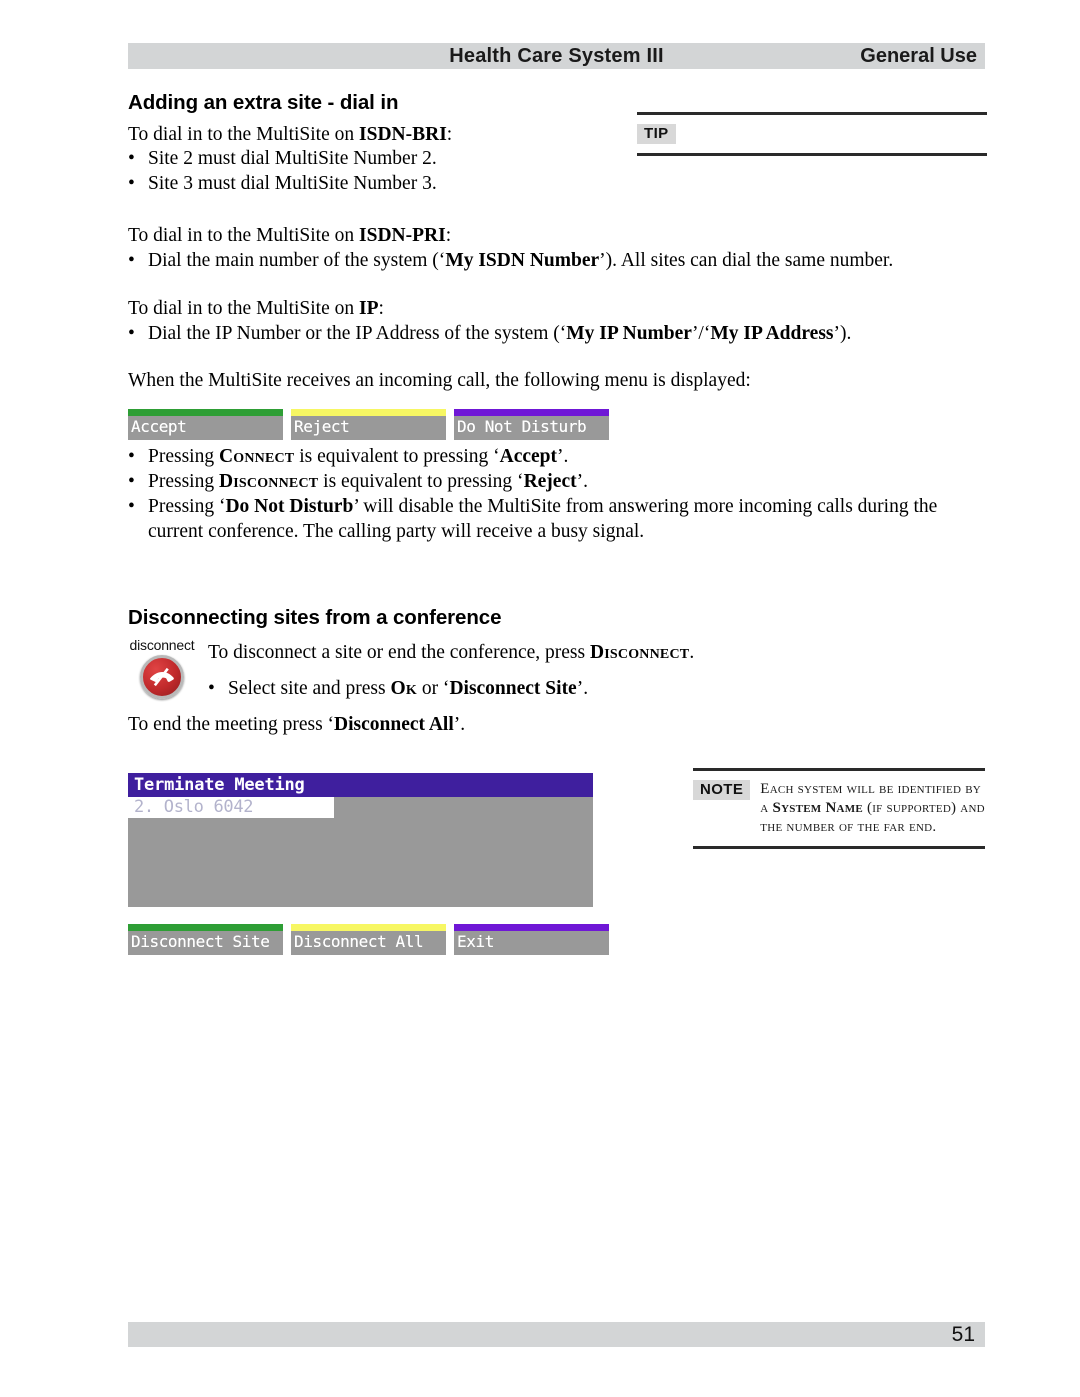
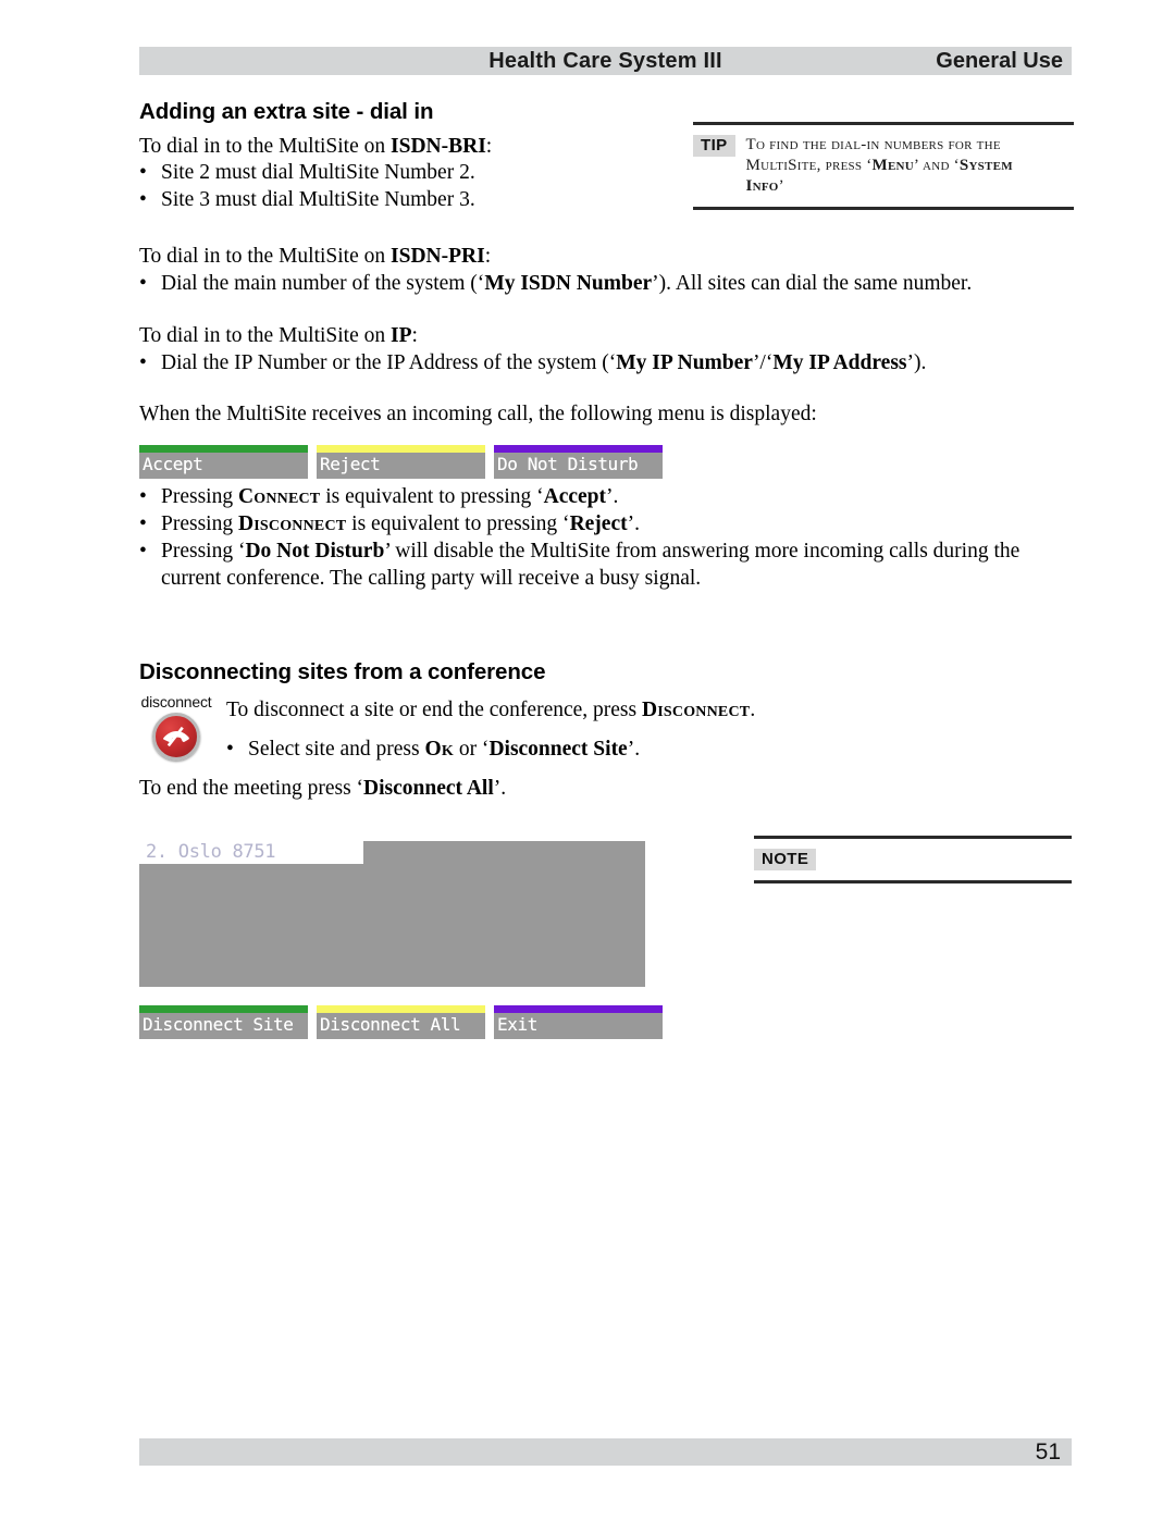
  Health Care System III
  General Use
  Adding an extra site - dial in
  To dial in to the MultiSite on ISDN-BRI:
  Site 2 must dial MultiSite Number 2.
  Site 3 must dial MultiSite Number 3.
  To dial in to the MultiSite on ISDN-PRI:
  Dial the main number of the system (‘My ISDN Number’). All sites can dial the same number.
  To dial in to the MultiSite on IP:
  Dial the IP Number or the IP Address of the system (‘My IP Number’/‘My IP Address’).
  When the MultiSite receives an incoming call, the following menu is displayed:
  Accept
  Reject
  Do Not Disturb
  Pressing Connect is equivalent to pressing ‘Accept’.
  Pressing Disconnect is equivalent to pressing ‘Reject’.
  Pressing ‘Do Not Disturb’ will disable the MultiSite from answering more incoming calls during the current conference. The calling party will receive a busy signal.
  TIP
+ To find the dial-in numbers for the MultiSite, press ‘Menu’ and ‘System Info’
  Disconnecting sites from a conference
  disconnect
  To disconnect a site or end the conference, press Disconnect.
  Select site and press Ok or ‘Disconnect Site’.
  To end the meeting press ‘Disconnect All’.
- Terminate Meeting
- 2. Oslo 6042
+ 2. Oslo 8751
  Disconnect Site
  Disconnect All
  Exit
  NOTE
- Each system will be identified by a System Name (if supported) and the number of the far end.
  51
